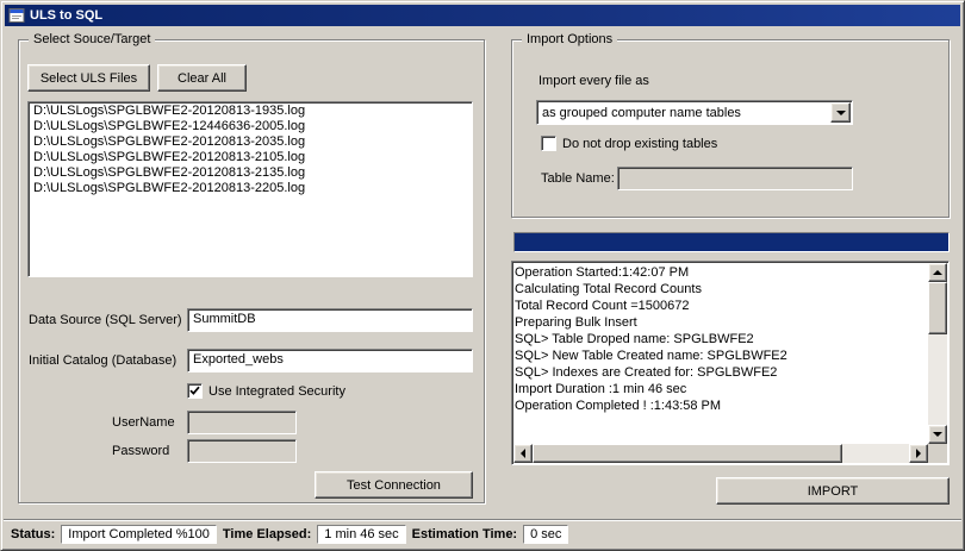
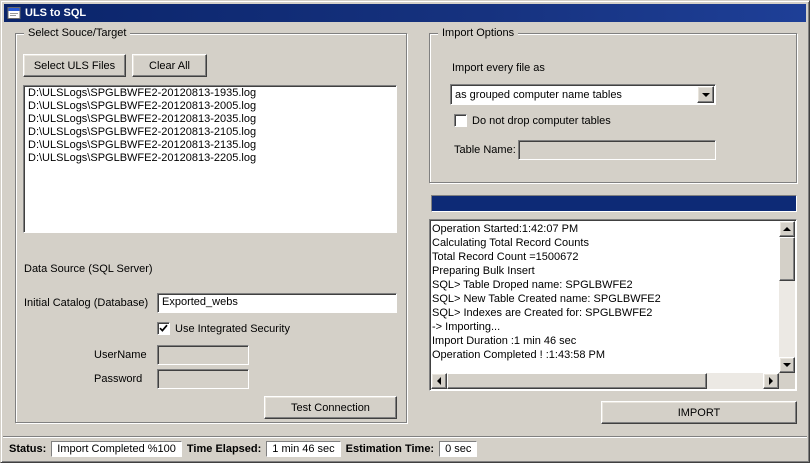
  ULS to SQL
  Select Souce/Target
  Select ULS Files
  Clear All
  D:\ULSLogs\SPGLBWFE2-20120813-1935.log
- D:\ULSLogs\SPGLBWFE2-12446636-2005.log
+ D:\ULSLogs\SPGLBWFE2-20120813-2005.log
  D:\ULSLogs\SPGLBWFE2-20120813-2035.log
  D:\ULSLogs\SPGLBWFE2-20120813-2105.log
  D:\ULSLogs\SPGLBWFE2-20120813-2135.log
  D:\ULSLogs\SPGLBWFE2-20120813-2205.log
  Data Source (SQL Server)
- SummitDB
  Initial Catalog (Database)
  Exported_webs
  Use Integrated Security
  UserName
  Password
  Test Connection
  Import Options
  Import every file as
  as grouped computer name tables
- Do not drop existing tables
+ Do not drop computer tables
  Table Name:
  Operation Started:1:42:07 PM
  Calculating Total Record Counts
  Total Record Count =1500672
  Preparing Bulk Insert
  SQL> Table Droped name: SPGLBWFE2
  SQL> New Table Created name: SPGLBWFE2
  SQL> Indexes are Created for: SPGLBWFE2
+ -> Importing...
  Import Duration :1 min 46 sec
  Operation Completed ! :1:43:58 PM
  IMPORT
  Status:
  Import Completed %100
  Time Elapsed:
  1 min 46 sec
  Estimation Time:
  0 sec
